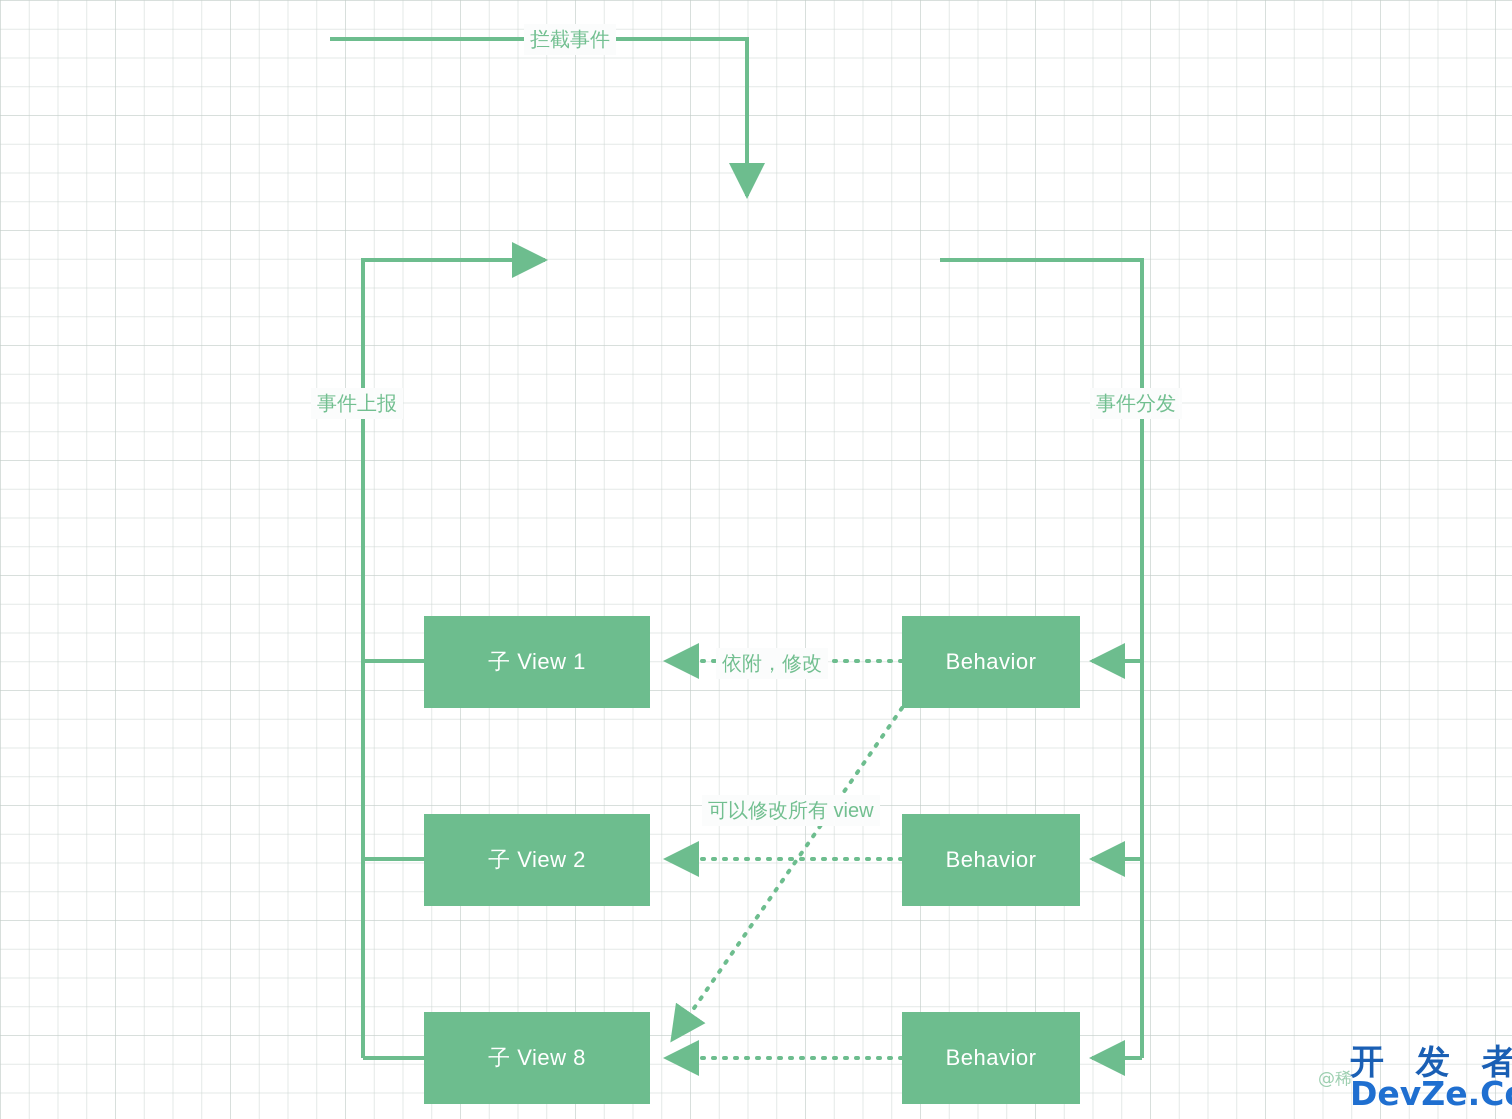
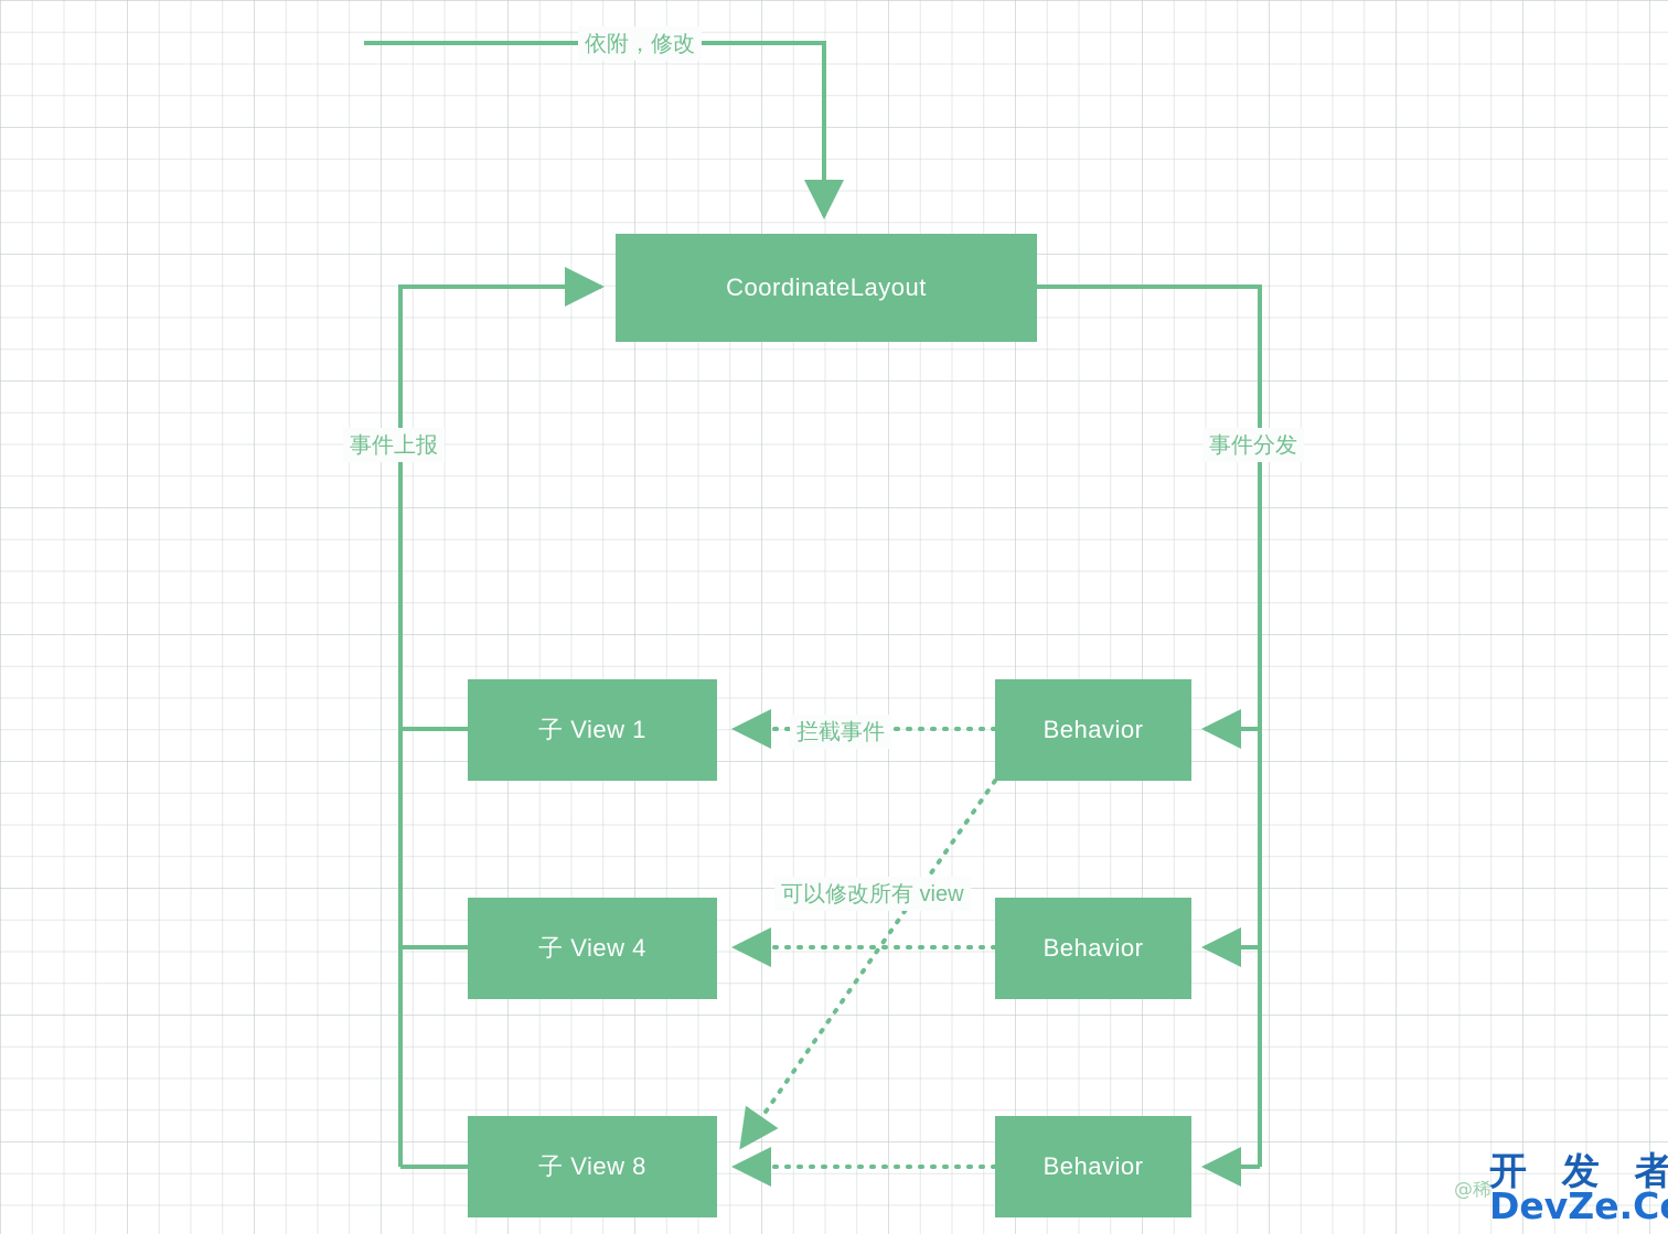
+ CoordinateLayout
  子 View 1
- 子 View 2
+ 子 View 4
  子 View 8
  Behavior
  Behavior
  Behavior
- 拦截事件
+ 依附，修改
  事件上报
  事件分发
- 依附，修改
+ 拦截事件
  可以修改所有 view
  @稀
  开 发 者
  DevZe.C
